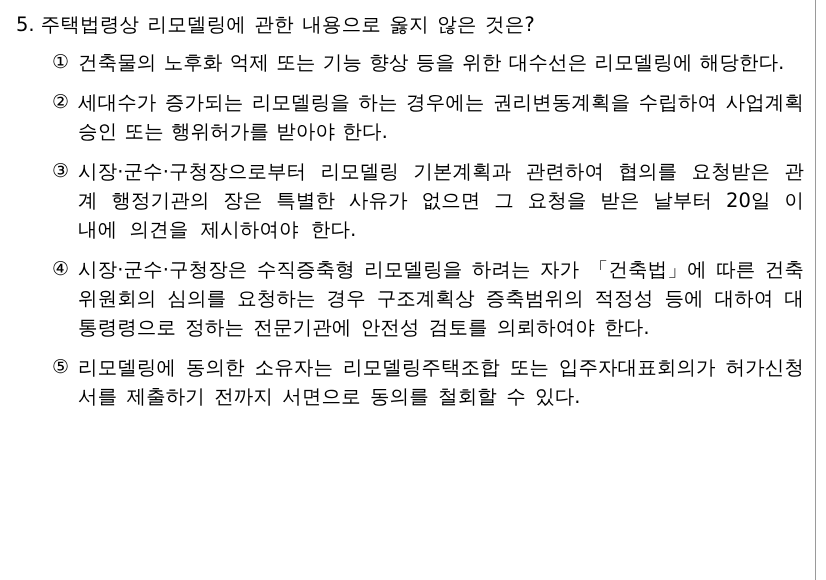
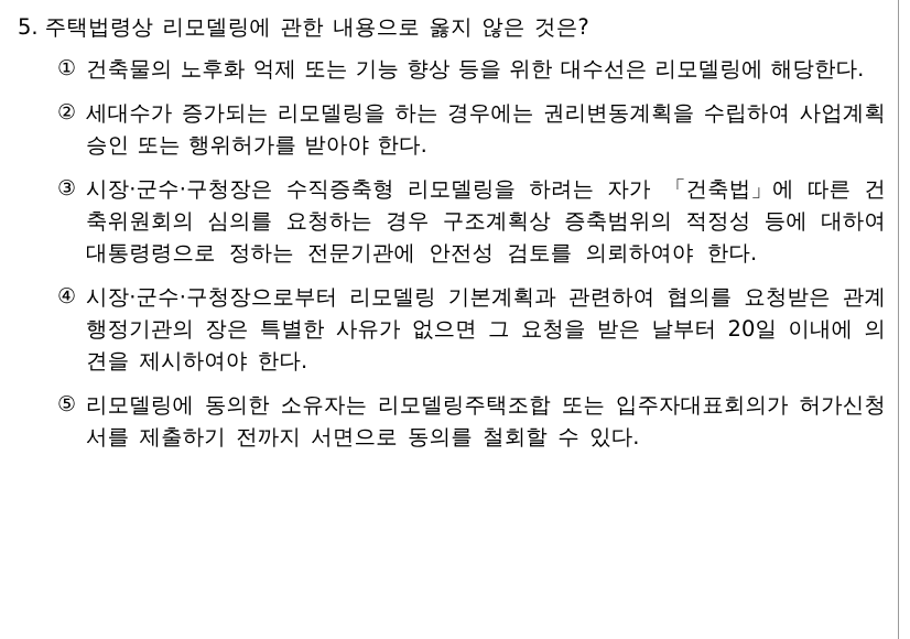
  5.
  주택법령상 리모델링에 관한 내용으로 옳지 않은 것은?
  ①
  건축물의 노후화 억제 또는 기능 향상 등을 위한 대수선은 리모델링에 해당한다.
  ②
  세대수가 증가되는 리모델링을 하는 경우에는 권리변동계획을 수립하여 사업계획승인 또는 행위허가를 받아야 한다.
  ③
- 시장·군수·구청장으로부터 리모델링 기본계획과 관련하여 협의를 요청받은 관계 행정기관의 장은 특별한 사유가 없으면 그 요청을 받은 날부터 20일 이내에 의견을 제시하여야 한다.
+ 시장·군수·구청장은 수직증축형 리모델링을 하려는 자가 「건축법」에 따른 건축위원회의 심의를 요청하는 경우 구조계획상 증축범위의 적정성 등에 대하여 대통령령으로 정하는 전문기관에 안전성 검토를 의뢰하여야 한다.
  ④
- 시장·군수·구청장은 수직증축형 리모델링을 하려는 자가 「건축법」에 따른 건축위원회의 심의를 요청하는 경우 구조계획상 증축범위의 적정성 등에 대하여 대통령령으로 정하는 전문기관에 안전성 검토를 의뢰하여야 한다.
+ 시장·군수·구청장으로부터 리모델링 기본계획과 관련하여 협의를 요청받은 관계 행정기관의 장은 특별한 사유가 없으면 그 요청을 받은 날부터 20일 이내에 의견을 제시하여야 한다.
  ⑤
  리모델링에 동의한 소유자는 리모델링주택조합 또는 입주자대표회의가 허가신청서를 제출하기 전까지 서면으로 동의를 철회할 수 있다.
